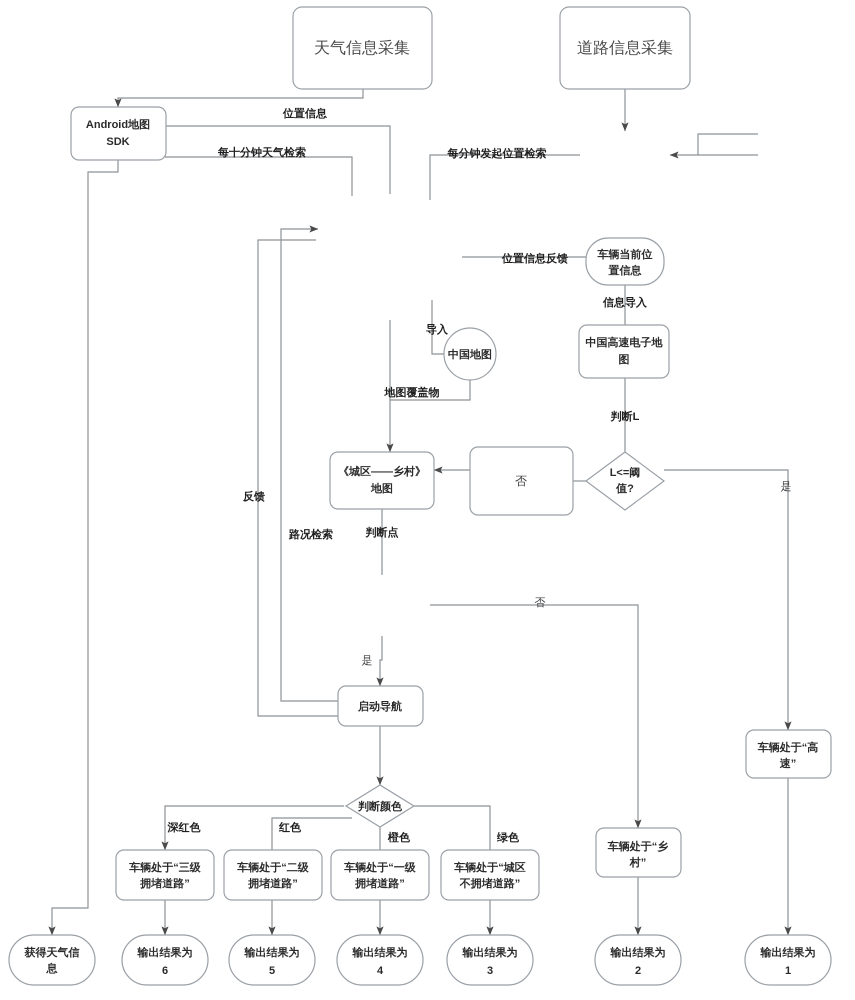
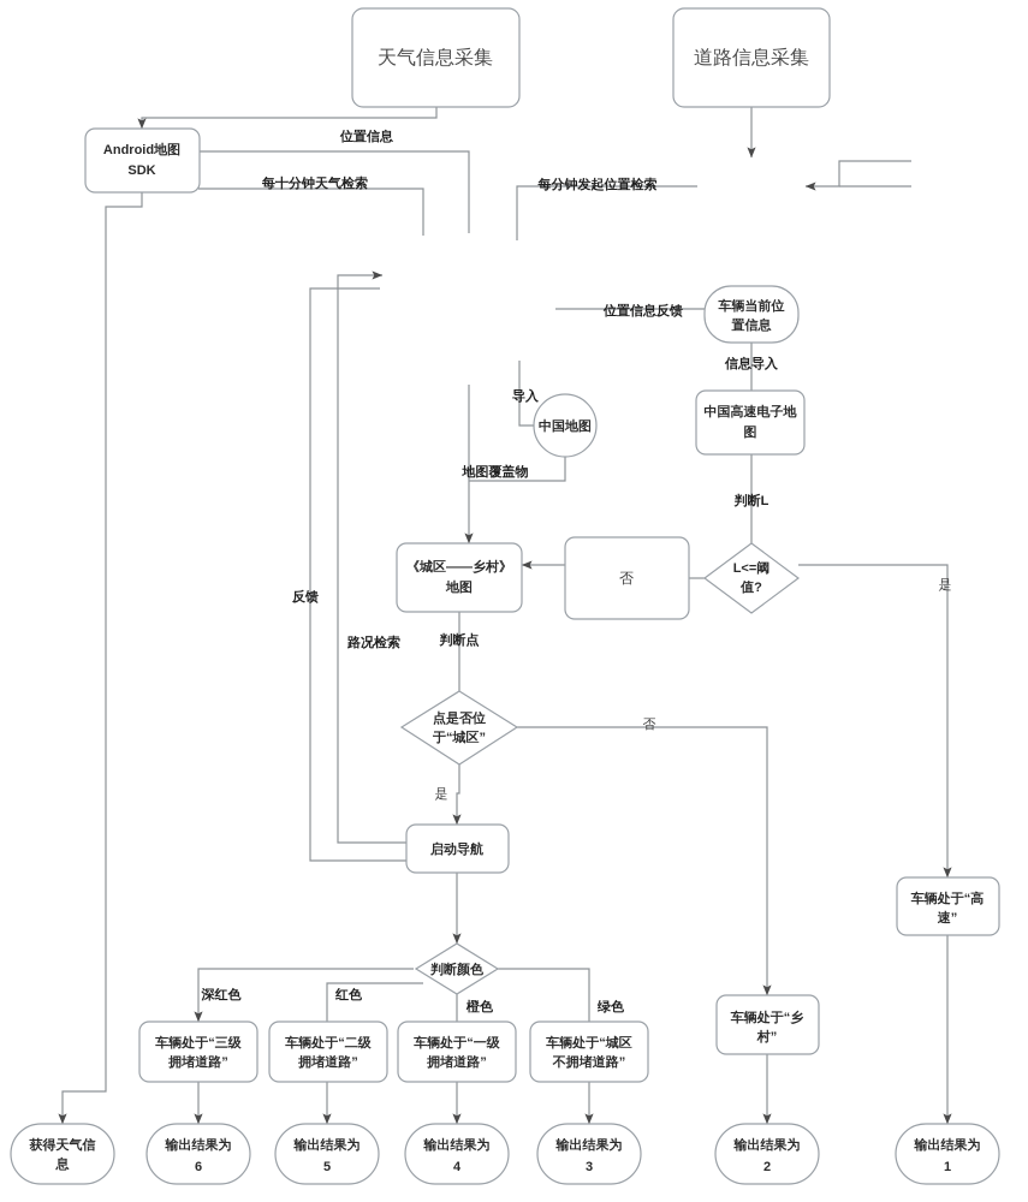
  天气信息采集
  道路信息采集
  Android地图
  SDK
  中国地图
  车辆当前位
  置信息
  中国高速电子地
  图
  L<=阈
  值?
  否
  《城区——乡村》
  地图
+ 点是否位
+ 于“城区”
  启动导航
  判断颜色
  车辆处于“三级
  拥堵道路”
  车辆处于“二级
  拥堵道路”
  车辆处于“一级
  拥堵道路”
  车辆处于“城区
  不拥堵道路”
  车辆处于“乡
  村”
  车辆处于“高
  速”
  获得天气信
  息
  输出结果为
  6
  输出结果为
  5
  输出结果为
  4
  输出结果为
  3
  输出结果为
  2
  输出结果为
  1
  位置信息
  每十分钟天气检索
  每分钟发起位置检索
  位置信息反馈
  信息导入
  判断L
  导入
  地图覆盖物
  反馈
  路况检索
  判断点
  是
  否
  是
  深红色
  红色
  橙色
  绿色
